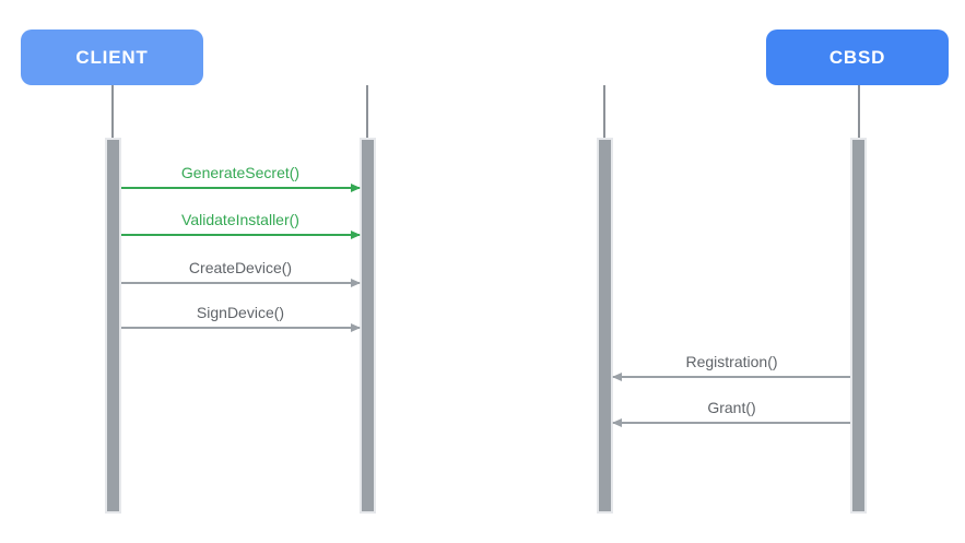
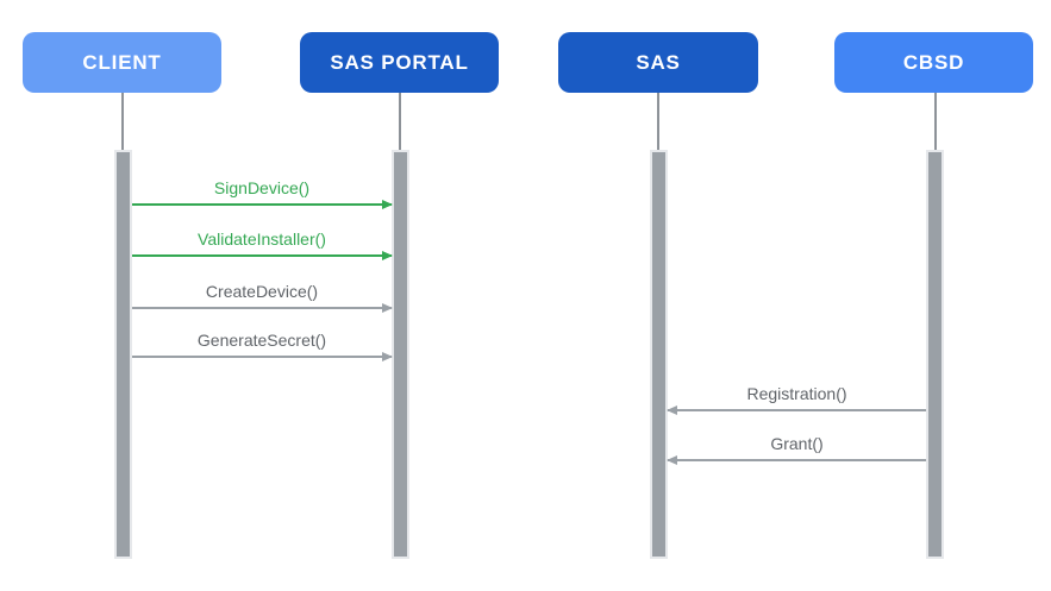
  CLIENT
+ SAS PORTAL
+ SAS
  CBSD
- GenerateSecret()
+ SignDevice()
  ValidateInstaller()
  CreateDevice()
- SignDevice()
+ GenerateSecret()
  Registration()
  Grant()
